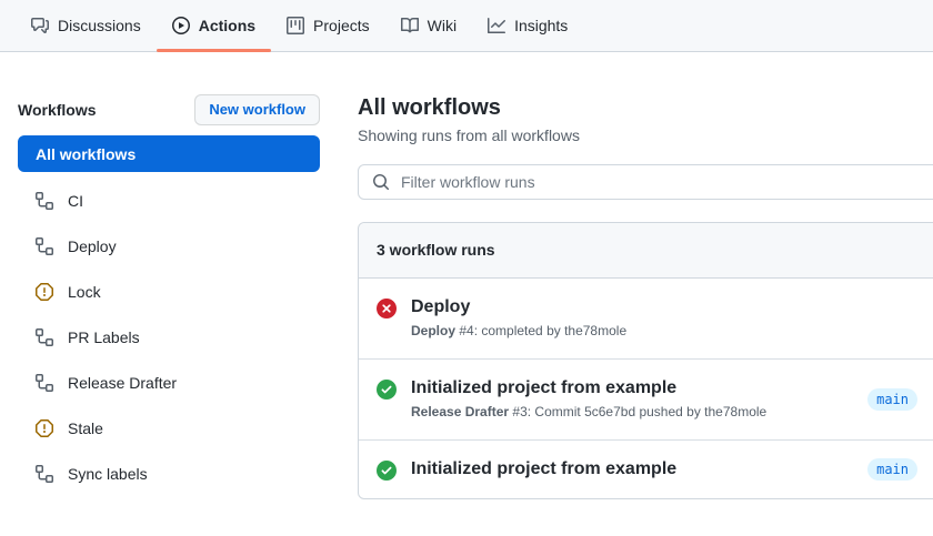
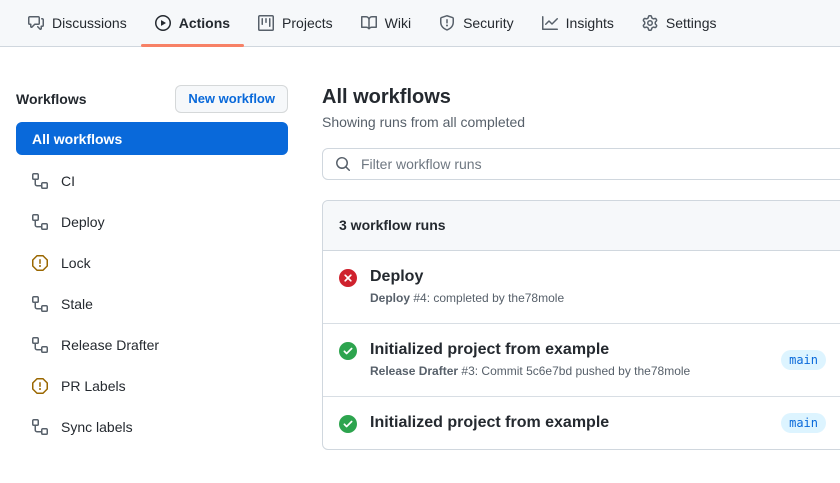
  Discussions
  Actions
  Projects
  Wiki
+ Security
  Insights
+ Settings
  Workflows
  New workflow
  All workflows
  CI
  Deploy
  Lock
- PR Labels
+ Stale
  Release Drafter
- Stale
+ PR Labels
  Sync labels
  All workflows
- Showing runs from all workflows
+ Showing runs from all completed
  Filter workflow runs
  3 workflow runs
  Deploy
  Deploy #4: completed by the78mole
  Initialized project from example
  Release Drafter #3: Commit 5c6e7bd pushed by the78mole
  main
  Initialized project from example
  main
